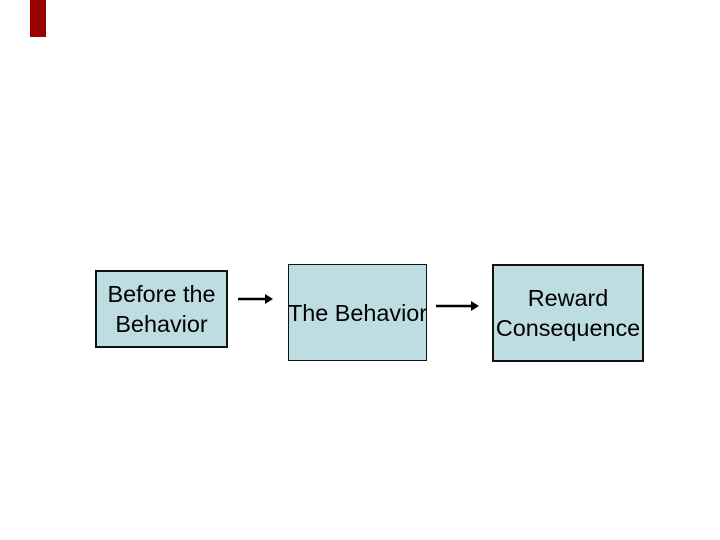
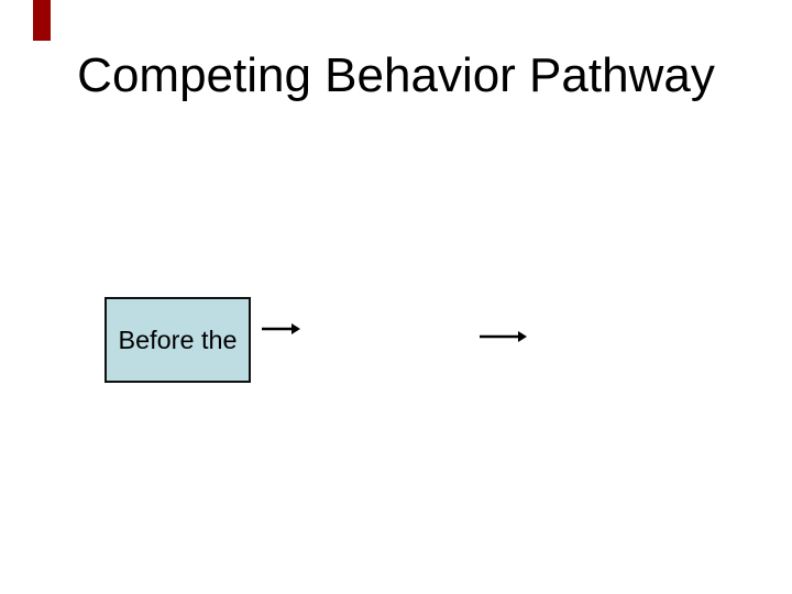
+ Competing Behavior Pathway
  Before the
- Behavior
- The Behavior
- Reward
- Consequence
